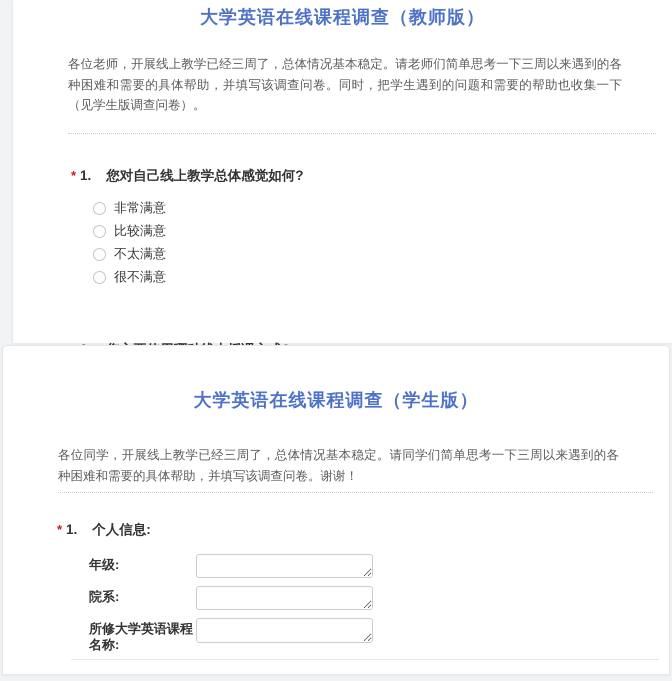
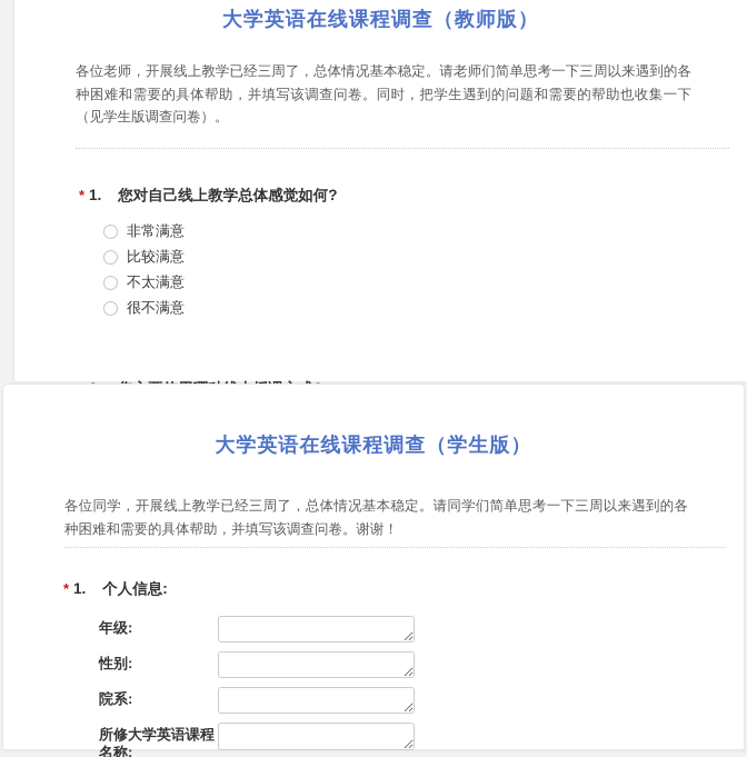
  大学英语在线课程调查（教师版）
  各位老师，开展线上教学已经三周了，总体情况基本稳定。请老师们简单思考一下三周以来遇到的各种困难和需要的具体帮助，并填写该调查问卷。同时，把学生遇到的问题和需要的帮助也收集一下（见学生版调查问卷）。
  *
  1.
  您对自己线上教学总体感觉如何?
  非常满意
  比较满意
  不太满意
  很不满意
  大学英语在线课程调查（学生版）
  各位同学，开展线上教学已经三周了，总体情况基本稳定。请同学们简单思考一下三周以来遇到的各种困难和需要的具体帮助，并填写该调查问卷。谢谢！
  *
  1.
  个人信息:
  年级:
+ 性别:
  院系:
  所修大学英语课程名称:
